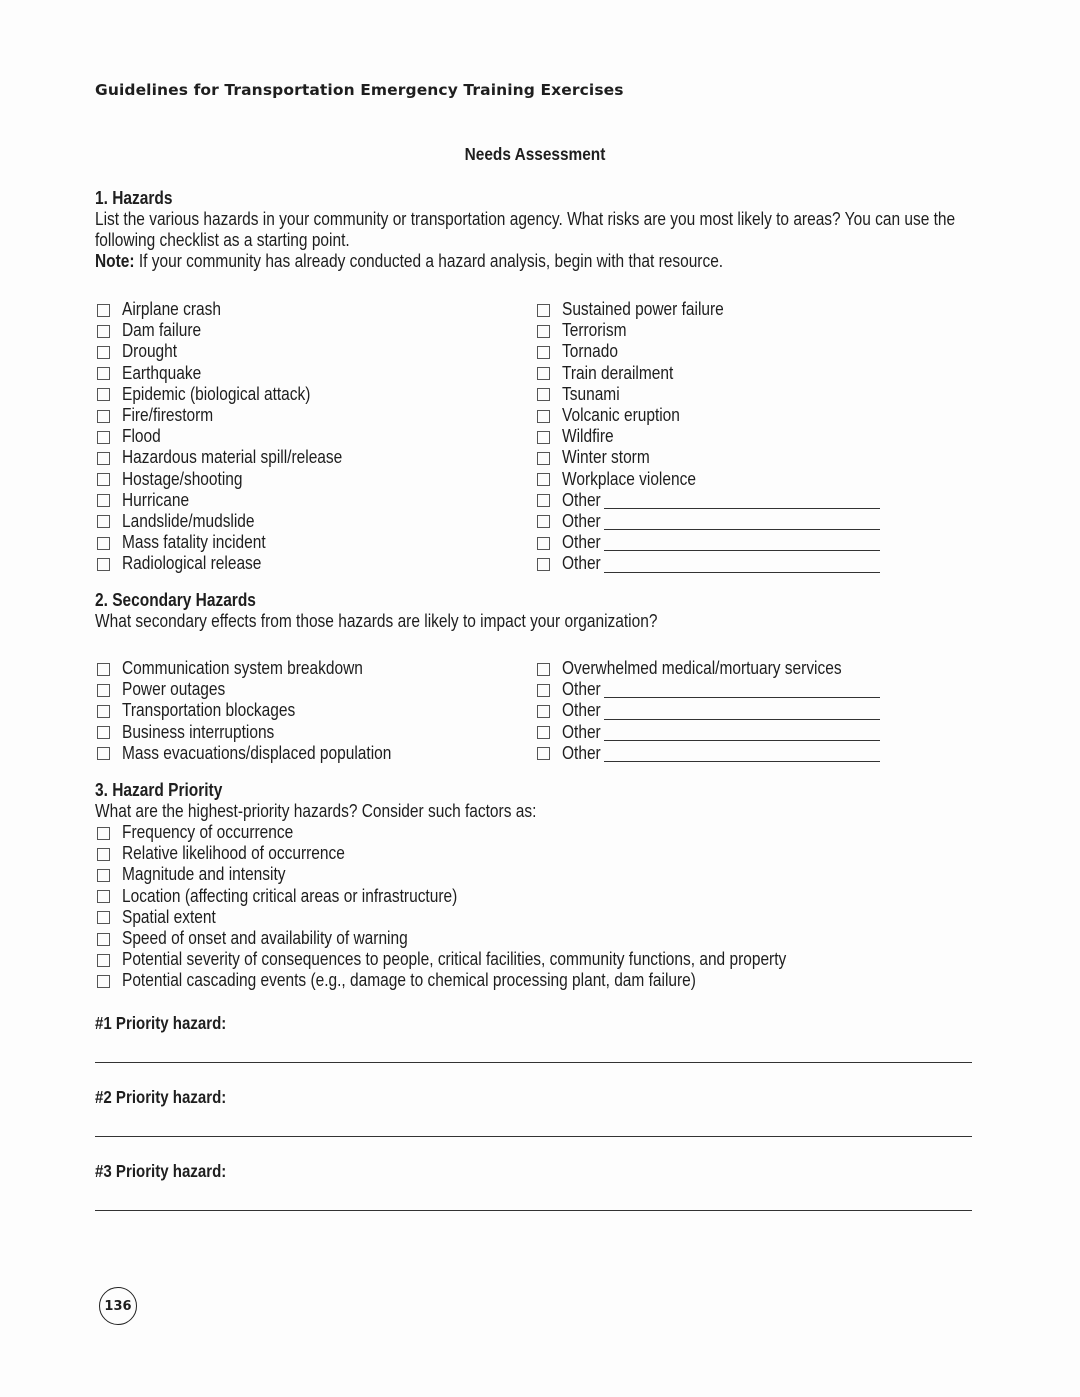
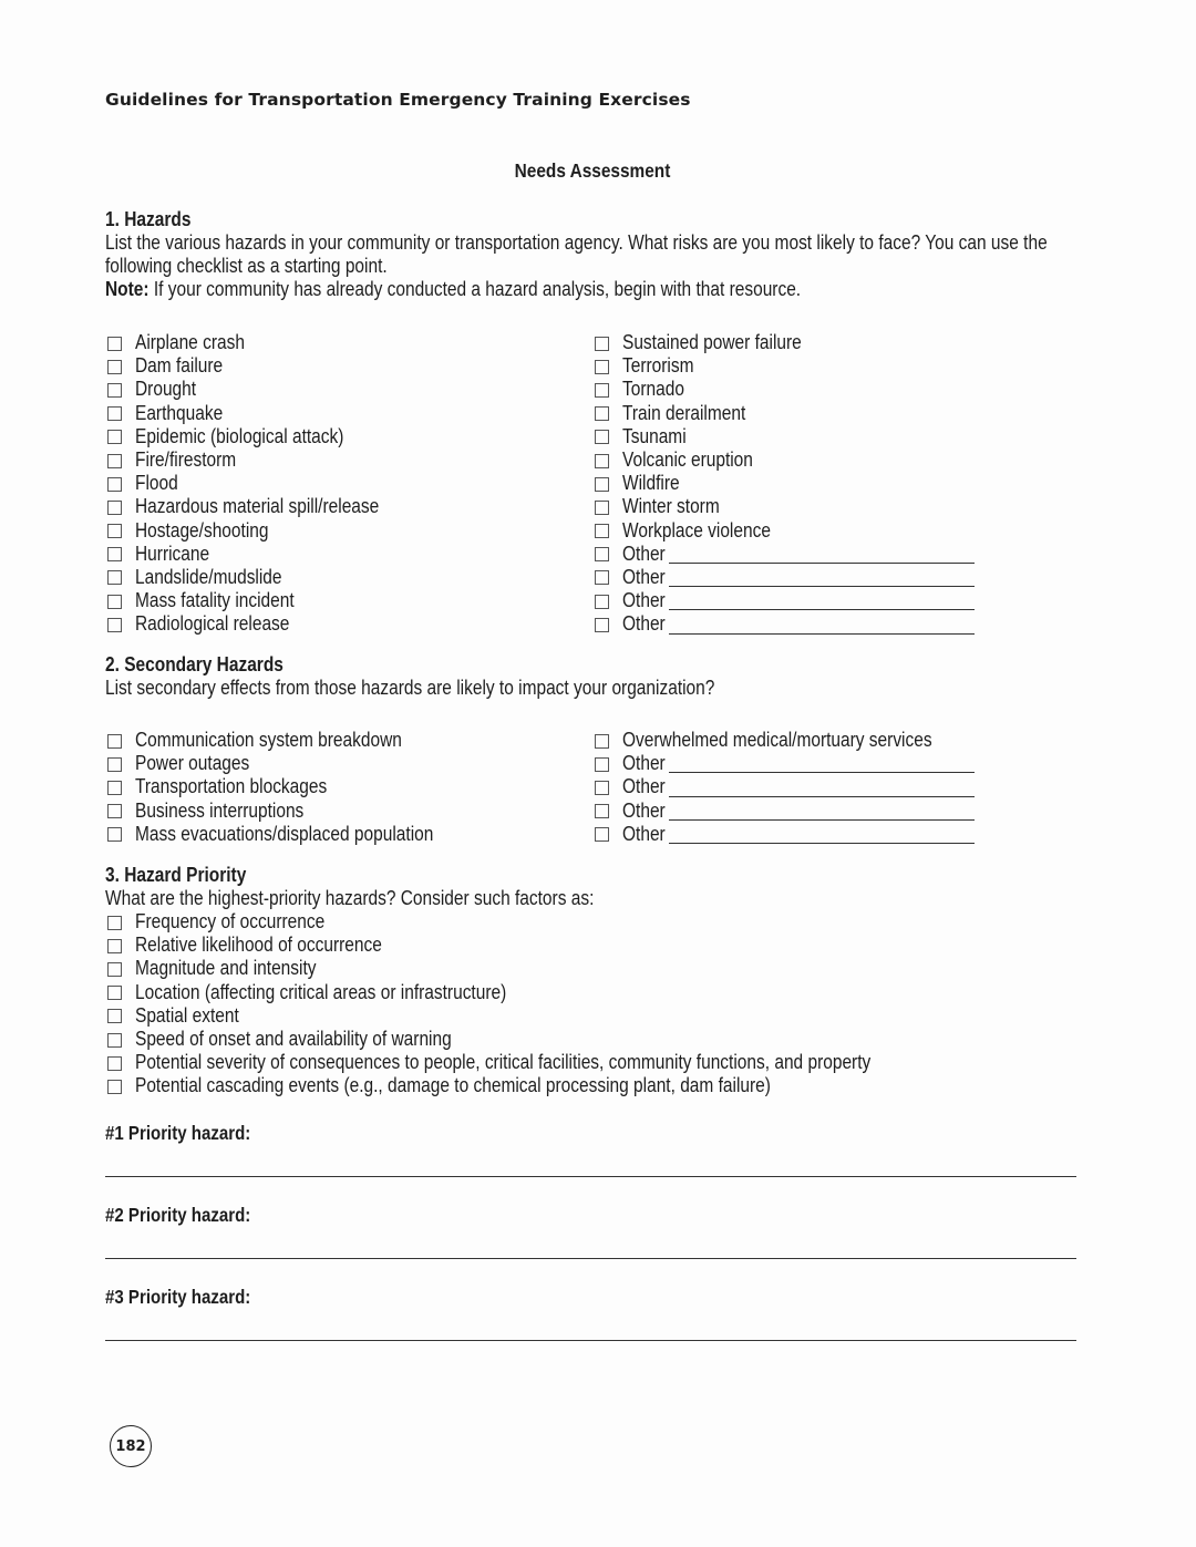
  Guidelines for Transportation Emergency Training Exercises
  Needs Assessment
  1. Hazards
- List the various hazards in your community or transportation agency. What risks are you most likely to areas? You can use the
+ List the various hazards in your community or transportation agency. What risks are you most likely to face? You can use the
  following checklist as a starting point.
  Note: If your community has already conducted a hazard analysis, begin with that resource.
  Airplane crash
  Dam failure
  Drought
  Earthquake
  Epidemic (biological attack)
  Fire/firestorm
  Flood
  Hazardous material spill/release
  Hostage/shooting
  Hurricane
  Landslide/mudslide
  Mass fatality incident
  Radiological release
  Sustained power failure
  Terrorism
  Tornado
  Train derailment
  Tsunami
  Volcanic eruption
  Wildfire
  Winter storm
  Workplace violence
  Other
  Other
  Other
  Other
  2. Secondary Hazards
- What secondary effects from those hazards are likely to impact your organization?
+ List secondary effects from those hazards are likely to impact your organization?
  Communication system breakdown
  Power outages
  Transportation blockages
  Business interruptions
  Mass evacuations/displaced population
  Overwhelmed medical/mortuary services
  Other
  Other
  Other
  Other
  3. Hazard Priority
  What are the highest-priority hazards? Consider such factors as:
  Frequency of occurrence
  Relative likelihood of occurrence
  Magnitude and intensity
  Location (affecting critical areas or infrastructure)
  Spatial extent
  Speed of onset and availability of warning
  Potential severity of consequences to people, critical facilities, community functions, and property
  Potential cascading events (e.g., damage to chemical processing plant, dam failure)
  #1 Priority hazard:
  #2 Priority hazard:
  #3 Priority hazard:
- 136
+ 182
